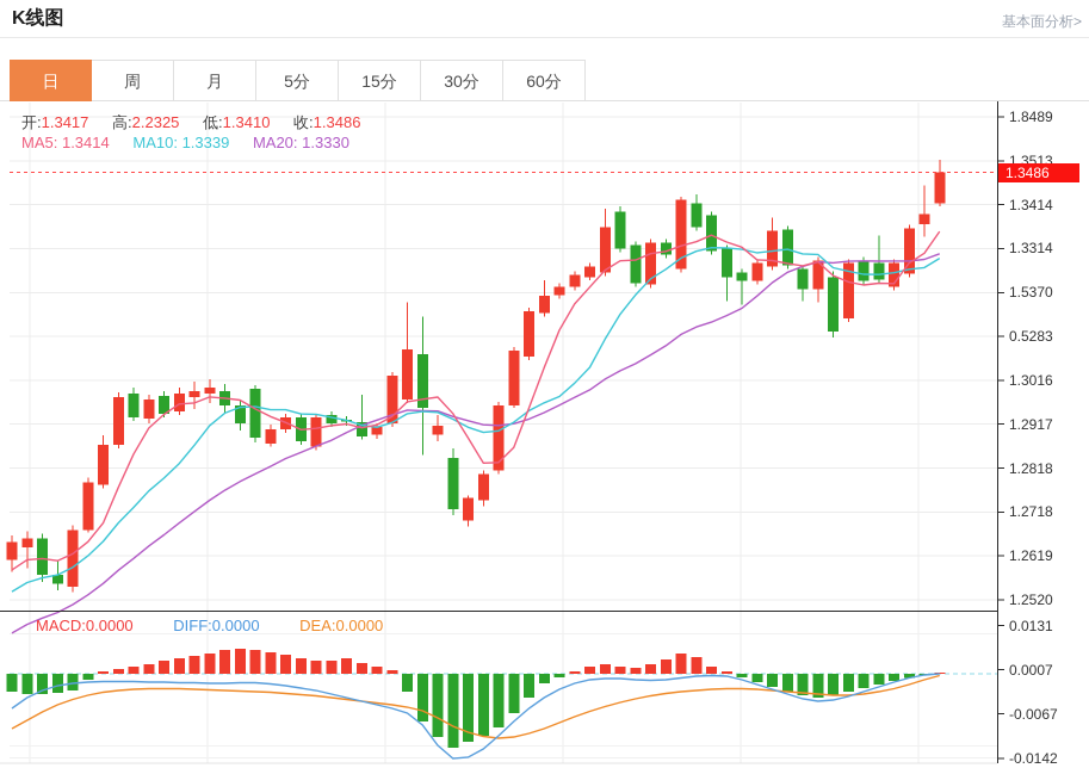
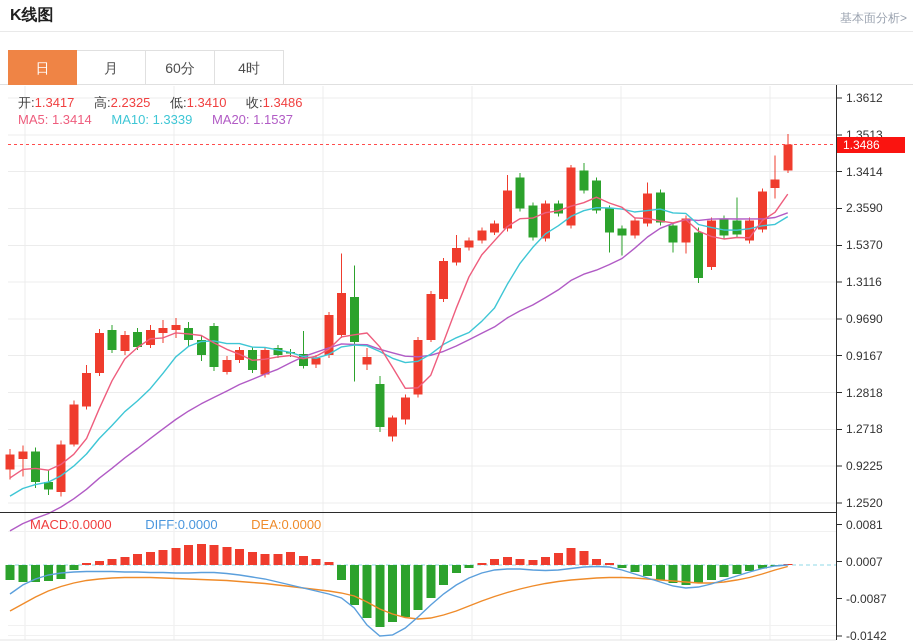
  K线图
  基本面分析>
  日
- 周
  月
- 5分
- 15分
- 30分
  60分
+ 4时
  开:1.3417 高:2.2325 低:1.3410 收:1.3486
- MA5: 1.3414 MA10: 1.3339 MA20: 1.3330
+ MA5: 1.3414 MA10: 1.3339 MA20: 1.1537
- 1.8489
+ 1.3612
  1.3513
  1.3414
- 1.3314
+ 2.3590
  1.5370
- 0.5283
+ 1.3116
- 1.3016
+ 0.9690
- 1.2917
+ 0.9167
  1.2818
  1.2718
- 1.2619
+ 0.9225
  1.2520
  1.3486
  MACD:0.0000 DIFF:0.0000 DEA:0.0000
- 0.0131
+ 0.0081
  0.0007
- -0.0067
+ -0.0087
  -0.0142
